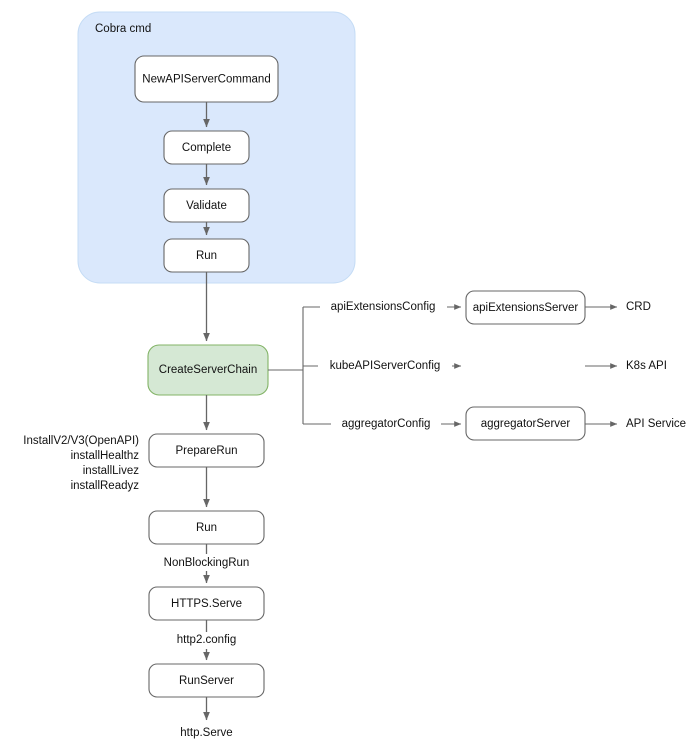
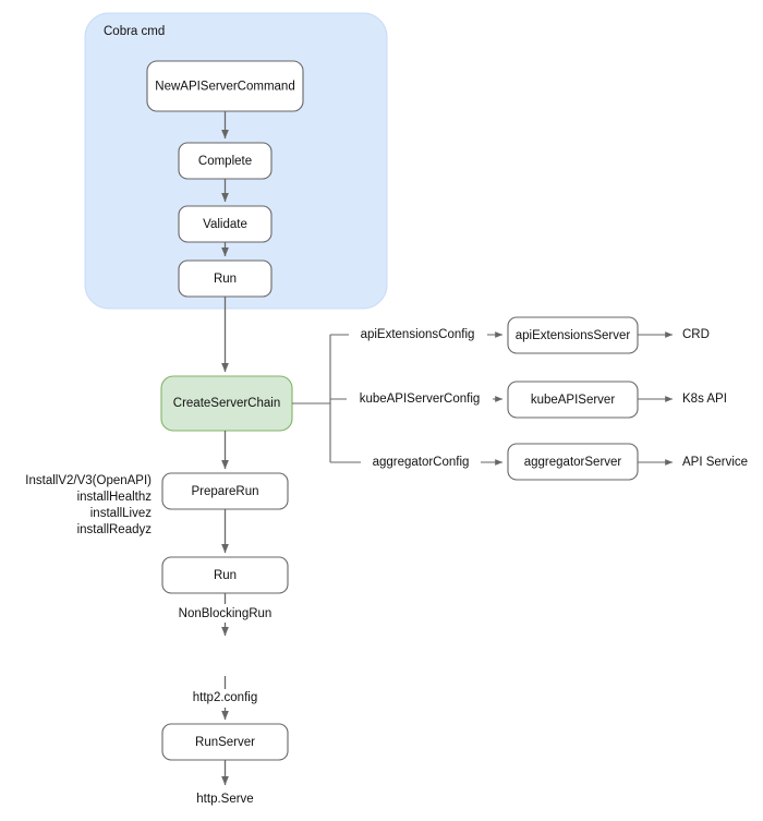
  Cobra cmd
  NewAPIServerCommand
  Complete
  Validate
  Run
  CreateServerChain
  apiExtensionsConfig
  kubeAPIServerConfig
  aggregatorConfig
  apiExtensionsServer
  CRD
+ kubeAPIServer
  K8s API
  aggregatorServer
  API Service
  InstallV2/V3(OpenAPI)
  installHealthz
  installLivez
  installReadyz
  PrepareRun
  Run
  NonBlockingRun
- HTTPS.Serve
  http2.config
  RunServer
  http.Serve
